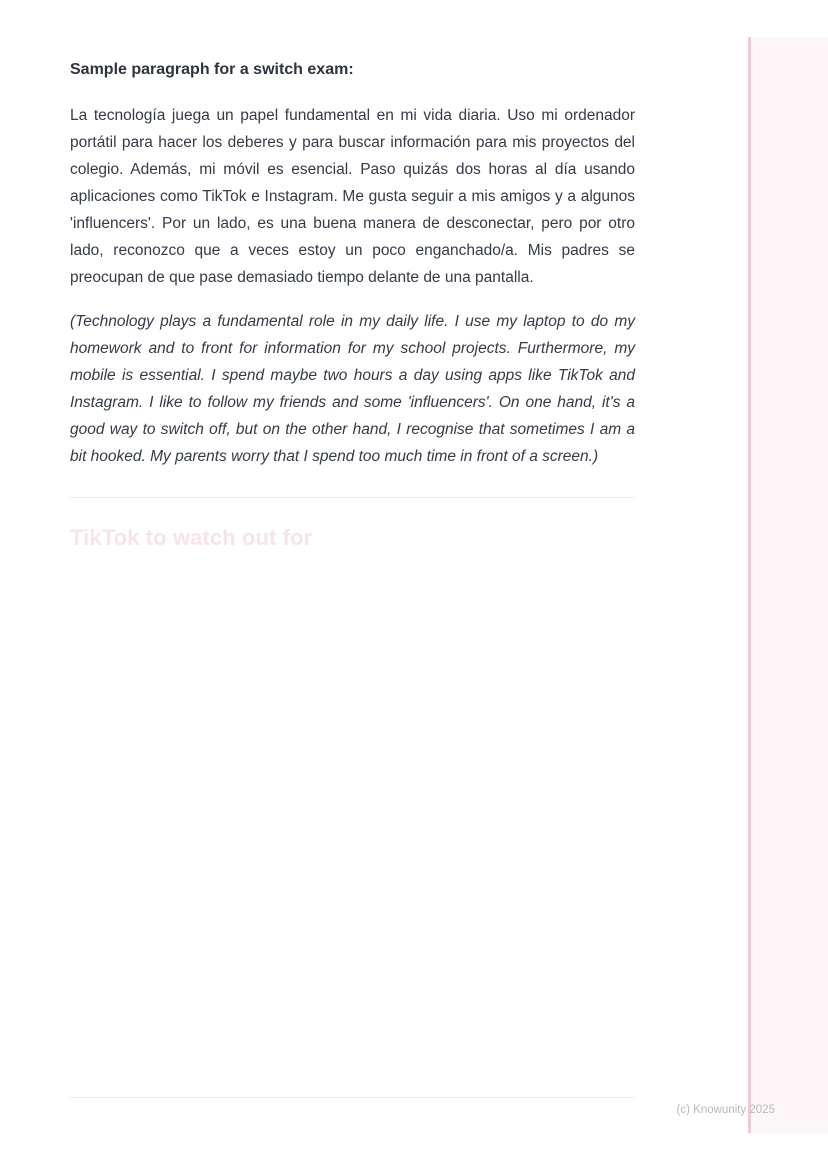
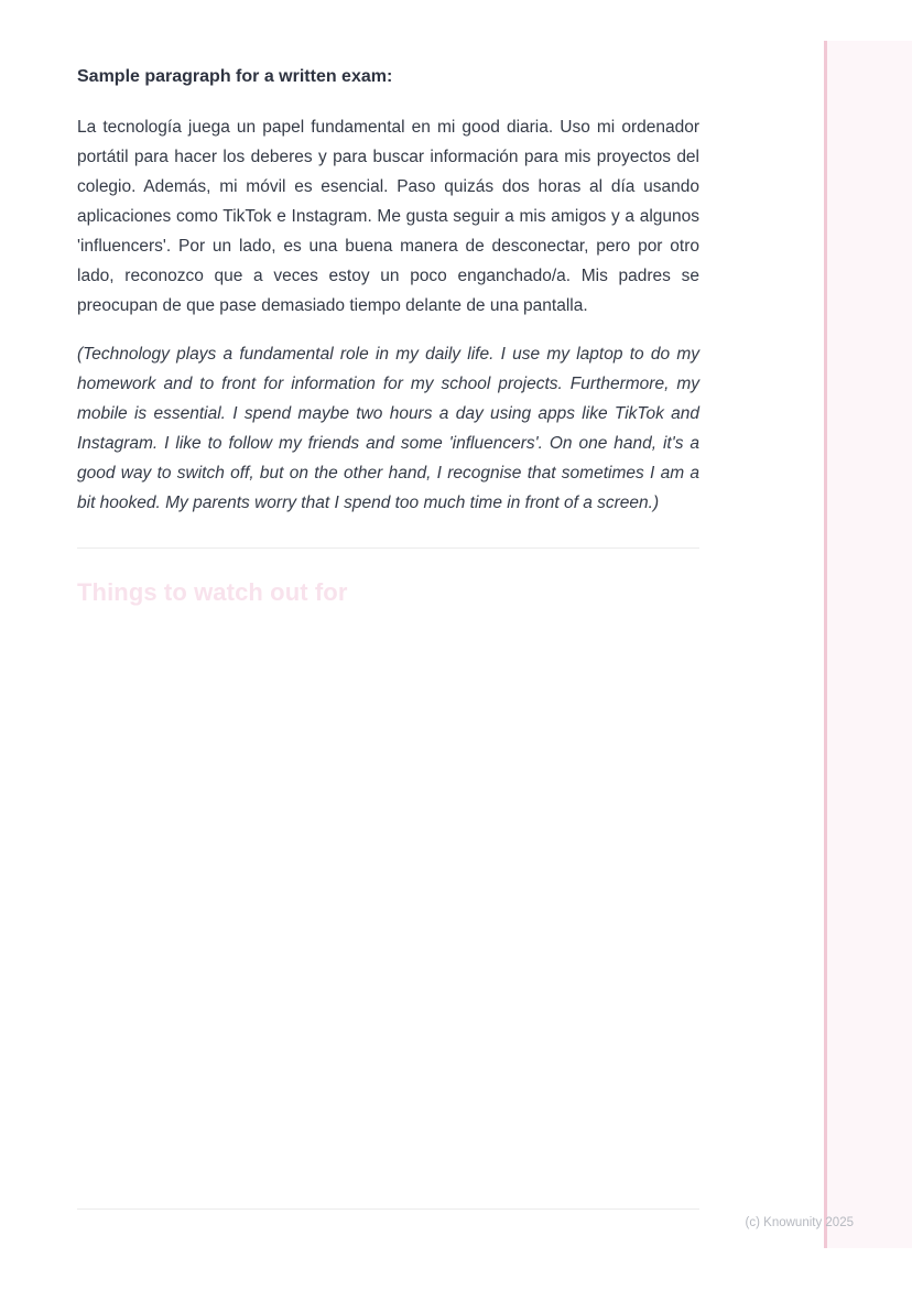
- Sample paragraph for a switch exam:
+ Sample paragraph for a written exam:
- La tecnología juega un papel fundamental en mi vida diaria. Uso mi ordenador portátil para hacer los deberes y para buscar información para mis proyectos del colegio. Además, mi móvil es esencial. Paso quizás dos horas al día usando aplicaciones como TikTok e Instagram. Me gusta seguir a mis amigos y a algunos 'influencers'. Por un lado, es una buena manera de desconectar, pero por otro lado, reconozco que a veces estoy un poco enganchado/a. Mis padres se preocupan de que pase demasiado tiempo delante de una pantalla.
+ La tecnología juega un papel fundamental en mi good diaria. Uso mi ordenador portátil para hacer los deberes y para buscar información para mis proyectos del colegio. Además, mi móvil es esencial. Paso quizás dos horas al día usando aplicaciones como TikTok e Instagram. Me gusta seguir a mis amigos y a algunos 'influencers'. Por un lado, es una buena manera de desconectar, pero por otro lado, reconozco que a veces estoy un poco enganchado/a. Mis padres se preocupan de que pase demasiado tiempo delante de una pantalla.
  (Technology plays a fundamental role in my daily life. I use my laptop to do my homework and to front for information for my school projects. Furthermore, my mobile is essential. I spend maybe two hours a day using apps like TikTok and Instagram. I like to follow my friends and some 'influencers'. On one hand, it's a good way to switch off, but on the other hand, I recognise that sometimes I am a bit hooked. My parents worry that I spend too much time in front of a screen.)
- TikTok to watch out for
+ Things to watch out for
  (c) Knowunity 2025
